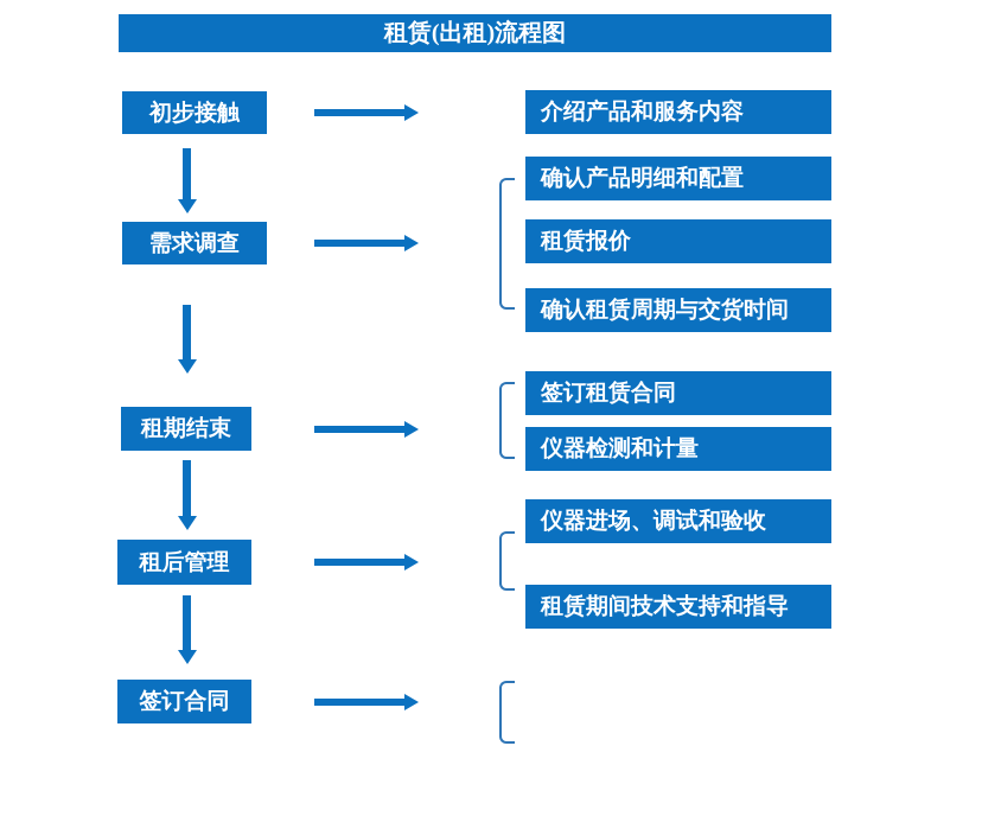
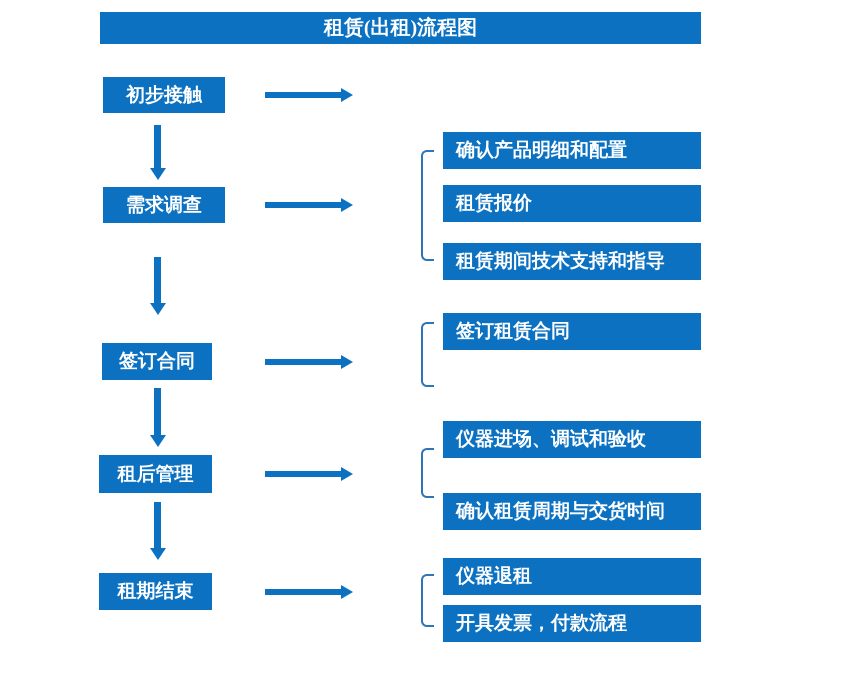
  租赁(出租)流程图
  初步接触
  需求调查
- 租期结束
+ 签订合同
  租后管理
- 签订合同
+ 租期结束
- 介绍产品和服务内容
  确认产品明细和配置
  租赁报价
- 确认租赁周期与交货时间
+ 租赁期间技术支持和指导
  签订租赁合同
- 仪器检测和计量
  仪器进场、调试和验收
- 租赁期间技术支持和指导
+ 确认租赁周期与交货时间
+ 仪器退租
+ 开具发票，付款流程
